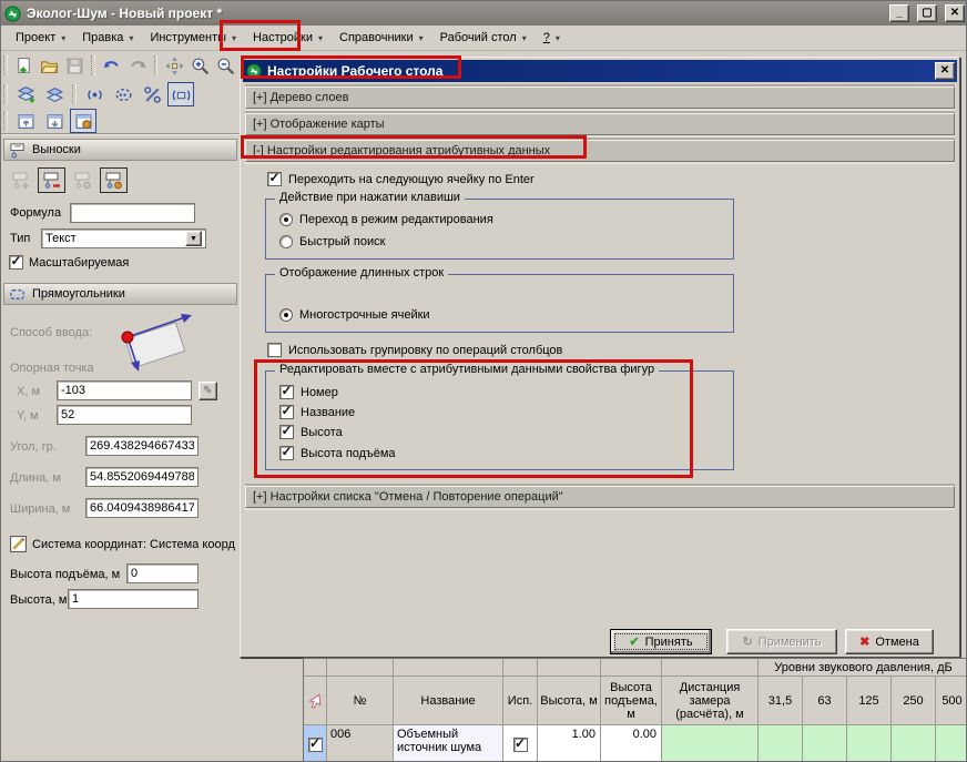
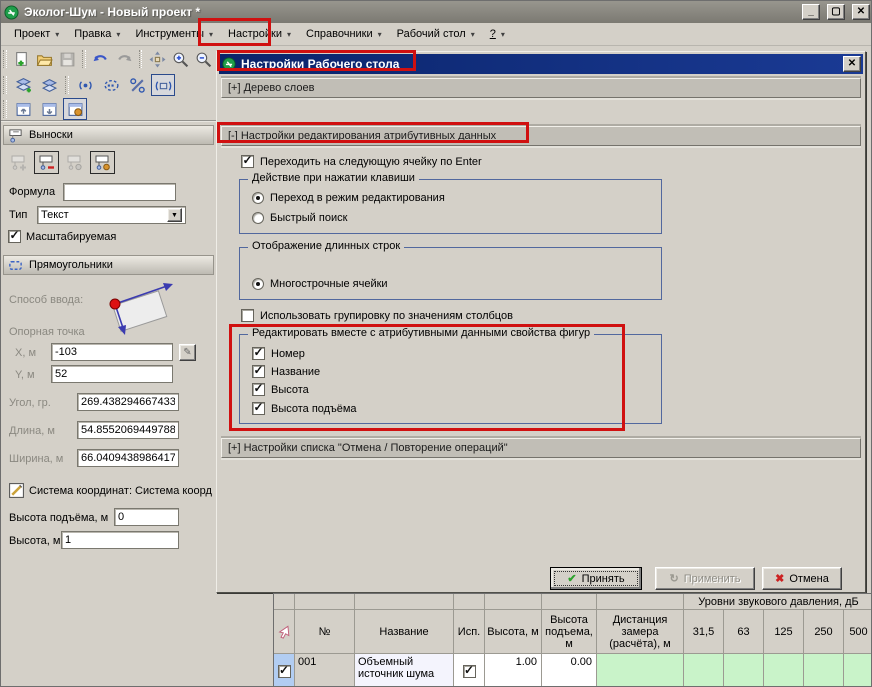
  Эколог-Шум - Новый проект *
  _
  ▢
  ✕
  Проект
  ▾
  Правка
  ▾
  Инструменты
  ▾
  Настройки
  ▾
  Справочники
  ▾
  Рабочий стол
  ▾
  ?
  ▾
  Выноски
  Формула
  Тип
  Текст
  ✓
  Масштабируемая
  Прямоугольники
  Способ ввода:
  Опорная точка
  X, м
  -103
  ✎
  Y, м
  52
  Угол, гр.
  269.438294667433
  Длина, м
  54.8552069449788
  Ширина, м
  66.0409438986417
  Система координат: Система коорд
  Высота подъёма, м
  0
  Высота, м
  1
  Настройки Рабочего стола
  ✕
  [+] Дерево слоев
- [+] Отображение карты
  [-] Настройки редактирования атрибутивных данных
  ✓
  Переходить на следующую ячейку по Enter
  Действие при нажатии клавиши
  Переход в режим редактирования
  Быстрый поиск
  Отображение длинных строк
  Многострочные ячейки
- Использовать групировку по операций столбцов
+ Использовать групировку по значениям столбцов
  Редактировать вместе с атрибутивными данными свойства фигур
  ✓
  Номер
  ✓
  Название
  ✓
  Высота
  ✓
  Высота подъёма
  [+] Настройки списка "Отмена / Повторение операций"
  ✔
  Принять
  ↻
  Применить
  ✖
  Отмена
  Уровни звукового давления, дБ
  №
  Название
  Исп.
  Высота, м
  Высота подъема, м
  Дистанция замера (расчёта), м
  31,5
  63
  125
  250
  500
  ✓
- 006
+ 001
  Объемный источник шума
  ✓
  1.00
  0.00
